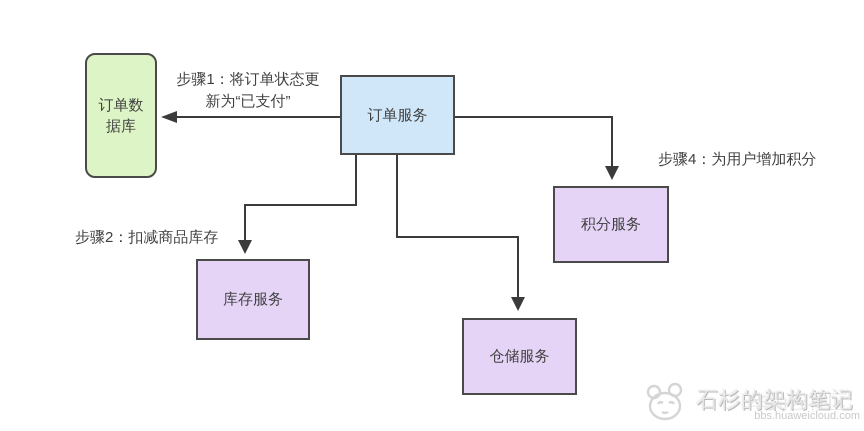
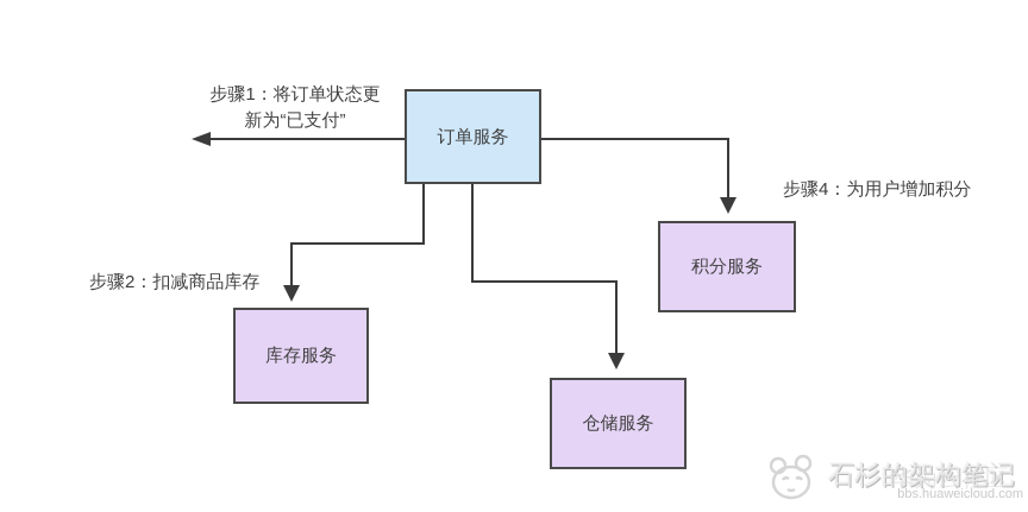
- 订单数
- 据库
  订单服务
  库存服务
  仓储服务
  积分服务
  步骤1：将订单状态更
  新为“已支付”
  步骤2：扣减商品库存
  步骤4：为用户增加积分
  石杉的架构笔记
  华为云社区
  bbs.huaweicloud.com
